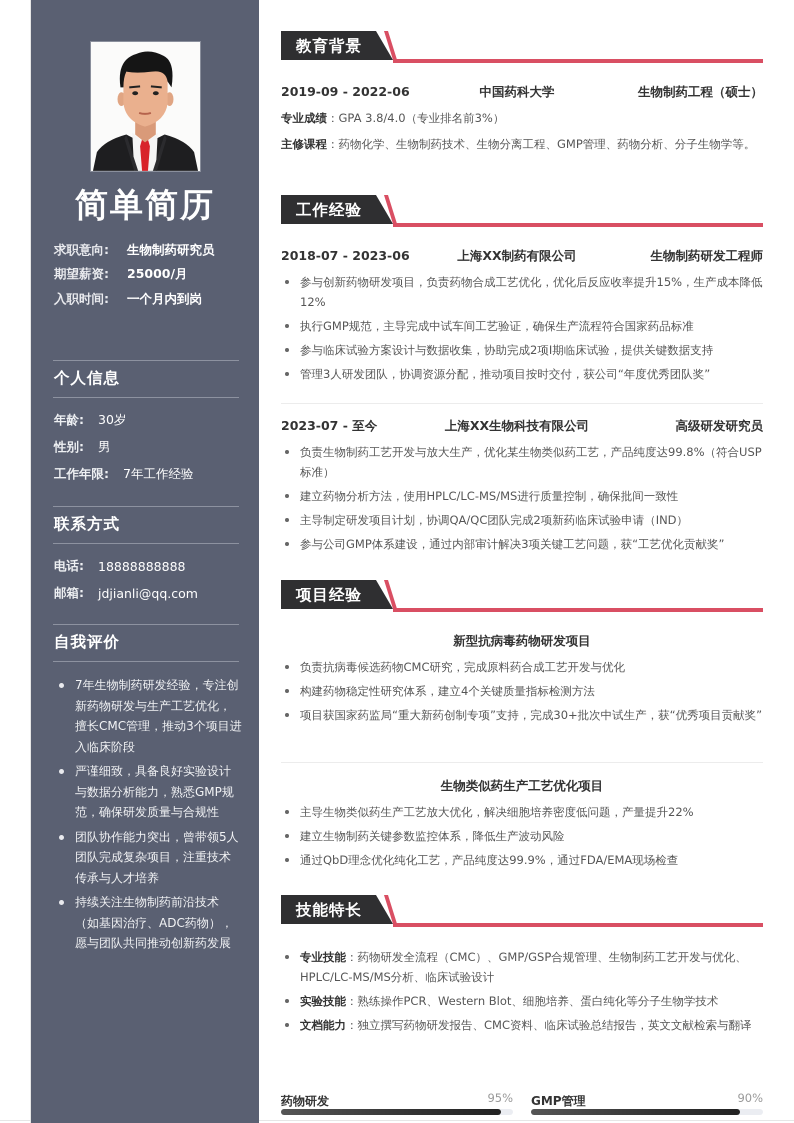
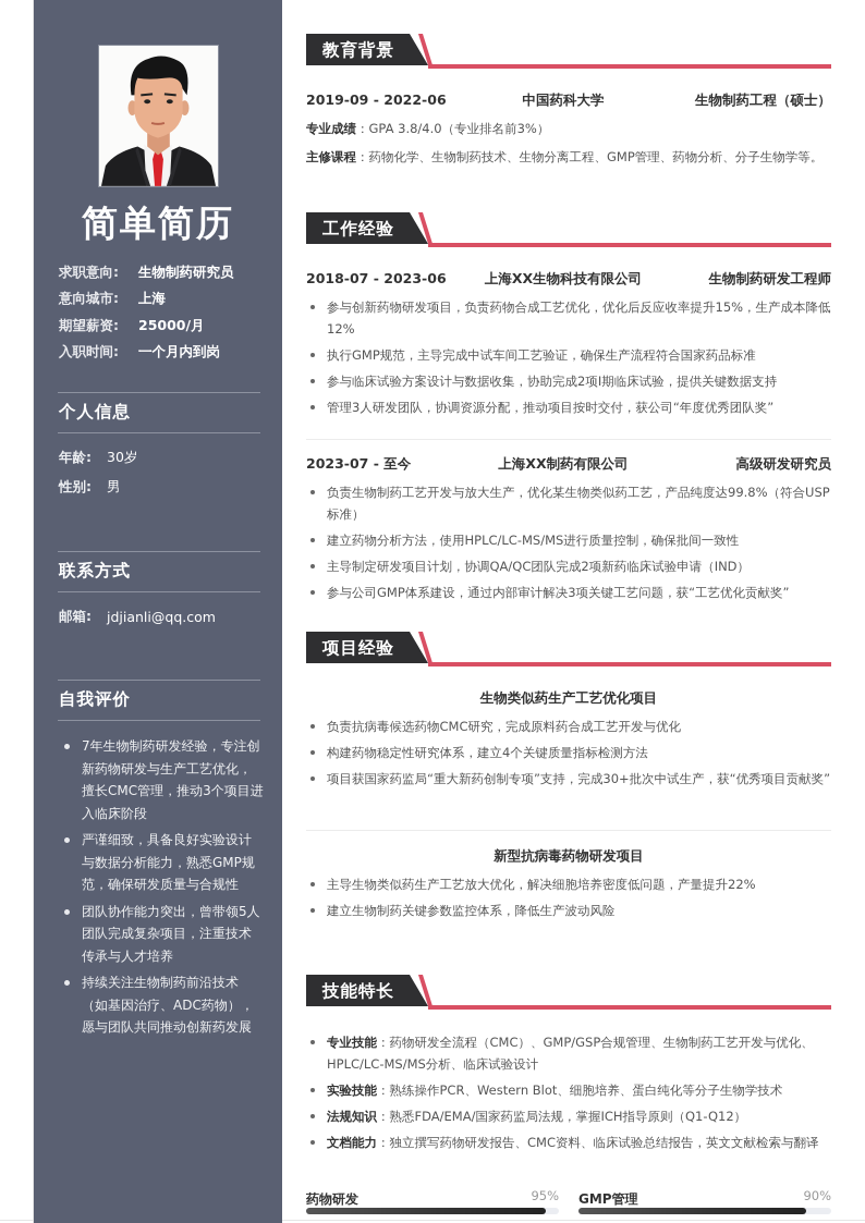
  简单简历
  求职意向:
  生物制药研究员
+ 意向城市:
+ 上海
  期望薪资:
  25000/月
  入职时间:
  一个月内到岗
  个人信息
  年龄:
  30岁
  性别:
  男
- 工作年限:
- 7年工作经验
  联系方式
- 电话:
- 18888888888
  邮箱:
  jdjianli@qq.com
  自我评价
  7年生物制药研发经验，专注创新药物研发与生产工艺优化，擅长CMC管理，推动3个项目进入临床阶段
  严谨细致，具备良好实验设计与数据分析能力，熟悉GMP规范，确保研发质量与合规性
  团队协作能力突出，曾带领5人团队完成复杂项目，注重技术传承与人才培养
  持续关注生物制药前沿技术（如基因治疗、ADC药物），愿与团队共同推动创新药发展
  教育背景
  2019-09 - 2022-06
  中国药科大学
  生物制药工程（硕士）
  专业成绩：GPA 3.8/4.0（专业排名前3%）
  主修课程：药物化学、生物制药技术、生物分离工程、GMP管理、药物分析、分子生物学等。
  工作经验
  2018-07 - 2023-06
- 上海XX制药有限公司
+ 上海XX生物科技有限公司
  生物制药研发工程师
  参与创新药物研发项目，负责药物合成工艺优化，优化后反应收率提升15%，生产成本降低12%
  执行GMP规范，主导完成中试车间工艺验证，确保生产流程符合国家药品标准
  参与临床试验方案设计与数据收集，协助完成2项I期临床试验，提供关键数据支持
  管理3人研发团队，协调资源分配，推动项目按时交付，获公司“年度优秀团队奖”
  2023-07 - 至今
- 上海XX生物科技有限公司
+ 上海XX制药有限公司
  高级研发研究员
  负责生物制药工艺开发与放大生产，优化某生物类似药工艺，产品纯度达99.8%（符合USP标准）
  建立药物分析方法，使用HPLC/LC-MS/MS进行质量控制，确保批间一致性
  主导制定研发项目计划，协调QA/QC团队完成2项新药临床试验申请（IND）
  参与公司GMP体系建设，通过内部审计解决3项关键工艺问题，获“工艺优化贡献奖”
  项目经验
- 新型抗病毒药物研发项目
+ 生物类似药生产工艺优化项目
  负责抗病毒候选药物CMC研究，完成原料药合成工艺开发与优化
  构建药物稳定性研究体系，建立4个关键质量指标检测方法
  项目获国家药监局“重大新药创制专项”支持，完成30+批次中试生产，获“优秀项目贡献奖”
- 生物类似药生产工艺优化项目
+ 新型抗病毒药物研发项目
  主导生物类似药生产工艺放大优化，解决细胞培养密度低问题，产量提升22%
  建立生物制药关键参数监控体系，降低生产波动风险
- 通过QbD理念优化纯化工艺，产品纯度达99.9%，通过FDA/EMA现场检查
  技能特长
  专业技能：药物研发全流程（CMC）、GMP/GSP合规管理、生物制药工艺开发与优化、HPLC/LC-MS/MS分析、临床试验设计
  实验技能：熟练操作PCR、Western Blot、细胞培养、蛋白纯化等分子生物学技术
+ 法规知识：熟悉FDA/EMA/国家药监局法规，掌握ICH指导原则（Q1-Q12）
  文档能力：独立撰写药物研发报告、CMC资料、临床试验总结报告，英文文献检索与翻译
  药物研发
  95%
  GMP管理
  90%
